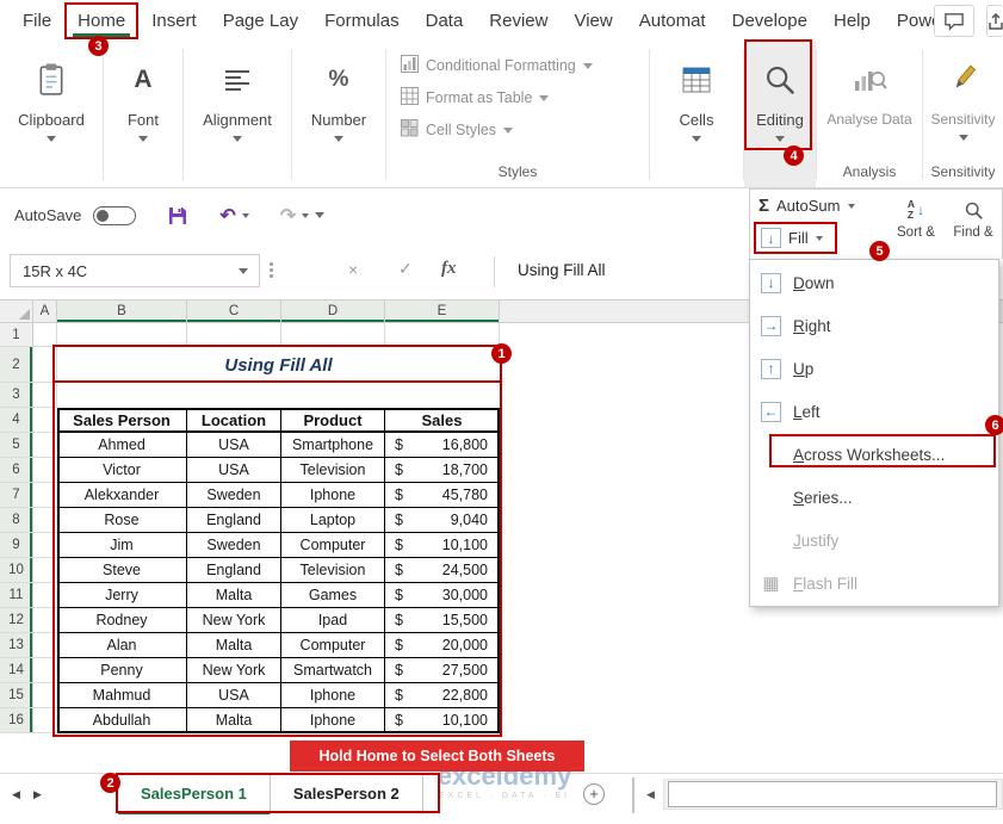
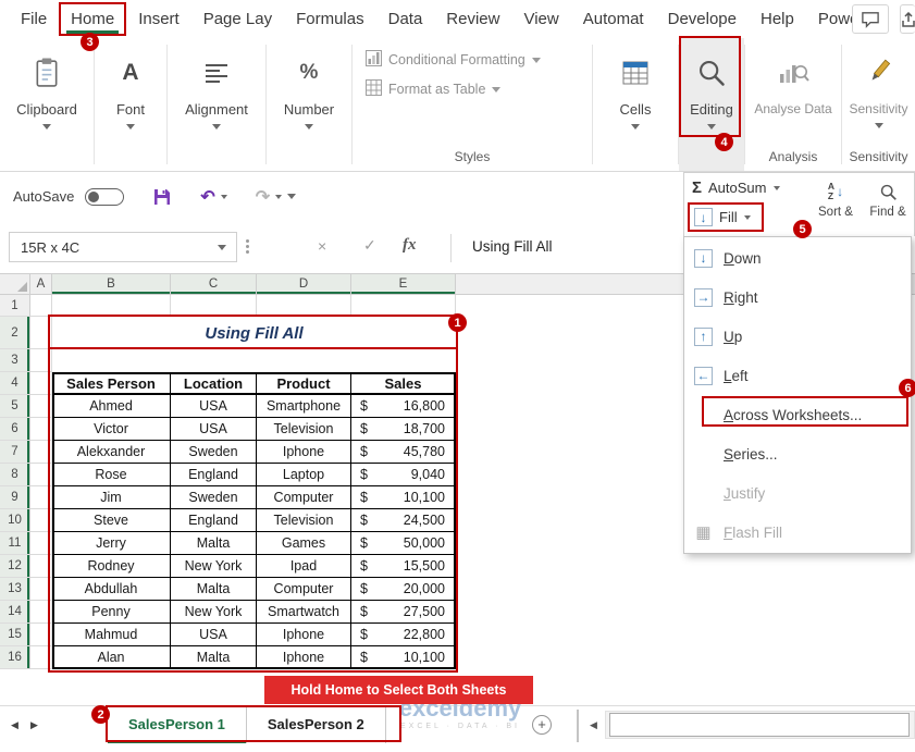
  File
  Home
  Insert
  Page Lay
  Formulas
  Data
  Review
  View
  Automat
  Develope
  Help
  Clipboard
  A
  Font
  Alignment
  %
  Number
  Conditional Formatting
  Format as Table
- Cell Styles
  Styles
  Cells
  Editing
  Analyse Data
  Analysis
  Sensitivity
  Sensitivity
  AutoSave
  ↶
  ↷
  15R x 4C
  ×
  ✓
  fx
  Using Fill All
  A
  B
  C
  D
  E
  1
  2
  Using Fill All
  3
  4
  Sales Person
  Location
  Product
  Sales
  5
  Ahmed
  USA
  Smartphone
  $
  16,800
  6
  Victor
  USA
  Television
  $
  18,700
  7
  Alekxander
  Sweden
  Iphone
  $
  45,780
  8
  Rose
  England
  Laptop
  $
  9,040
  9
  Jim
  Sweden
  Computer
  $
  10,100
  10
  Steve
  England
  Television
  $
  24,500
  11
  Jerry
  Malta
  Games
  $
- 30,000
+ 50,000
  12
  Rodney
  New York
  Ipad
  $
  15,500
  13
- Alan
+ Abdullah
  Malta
  Computer
  $
  20,000
  14
  Penny
  New York
  Smartwatch
  $
  27,500
  15
  Mahmud
  USA
  Iphone
  $
  22,800
  16
- Abdullah
+ Alan
  Malta
  Iphone
  $
  10,100
  Σ
  AutoSum
  ↓
  Fill
  A
  Z
  ↓
  Sort &
  Find &
  ↓
  Down
  →
  Right
  ↑
  Up
  ←
  Left
  Across Worksheets...
  Series...
  Justify
  ▦
  Flash Fill
  exceldemy
  Hold Home to Select Both Sheets
  ◀
  ▶
  SalesPerson 1
  SalesPerson 2
  +
  ◀
  1
  2
  3
  4
  5
  6
